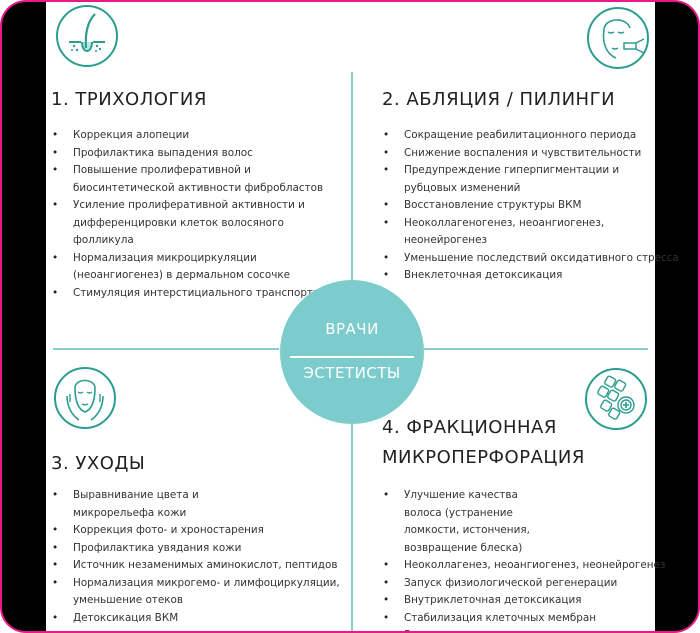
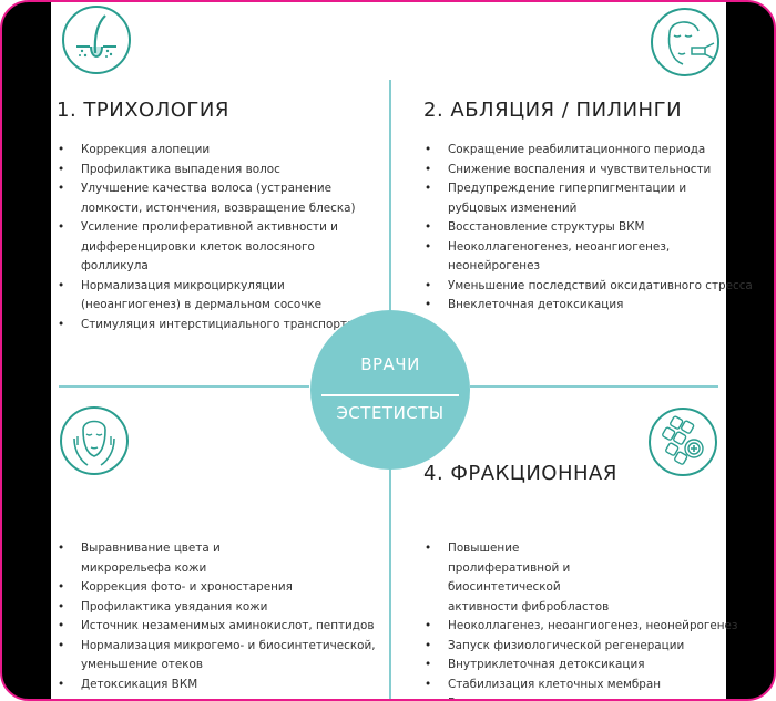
  1. ТРИХОЛОГИЯ
  Коррекция алопеции
  Профилактика выпадения волос
- Повышение пролиферативной и биосинтетической активности фибробластов
+ Улучшение качества волоса (устранение ломкости, истончения, возвращение блеска)
  Усиление пролиферативной активности и дифференцировки клеток волосяного фолликула
  Нормализация микроциркуляции (неоангиогенез) в дермальном сосочке
  Стимуляция интерстициального транспор
  2. АБЛЯЦИЯ / ПИЛИНГИ
  Сокращение реабилитационного периода
  Снижение воспаления и чувствительности
  Предупреждение гиперпигментации и рубцовых изменений
  Восстановление структуры ВКМ
  Неоколлагеногенез, неоангиогенез, неонейрогенез
  Уменьшение последствий оксидативного стресса
  Внеклеточная детоксикация
  ВРАЧИ
  ЭСТЕТИСТЫ
- 3. УХОДЫ
  Выравнивание цвета и микрорельефа кожи
  Коррекция фото- и хроностарения
  Профилактика увядания кожи
  Источник незаменимых аминокислот, пептидов
- Нормализация микрогемо- и лимфоциркуляции, уменьшение отеков
+ Нормализация микрогемо- и биосинтетической, уменьшение отеков
  Детоксикация ВКМ
  4. ФРАКЦИОННАЯ
- МИКРОПЕРФОРАЦИЯ
- Улучшение качества волоса (устранение ломкости, истончения, возвращение блеска)
+ Повышение пролиферативной и биосинтетической активности фибробластов
  Неоколлагенез, неоангиогенез, неонейрогенез
  Запуск физиологической регенерации
  Внутриклеточная детоксикация
  Стабилизация клеточных мембран
